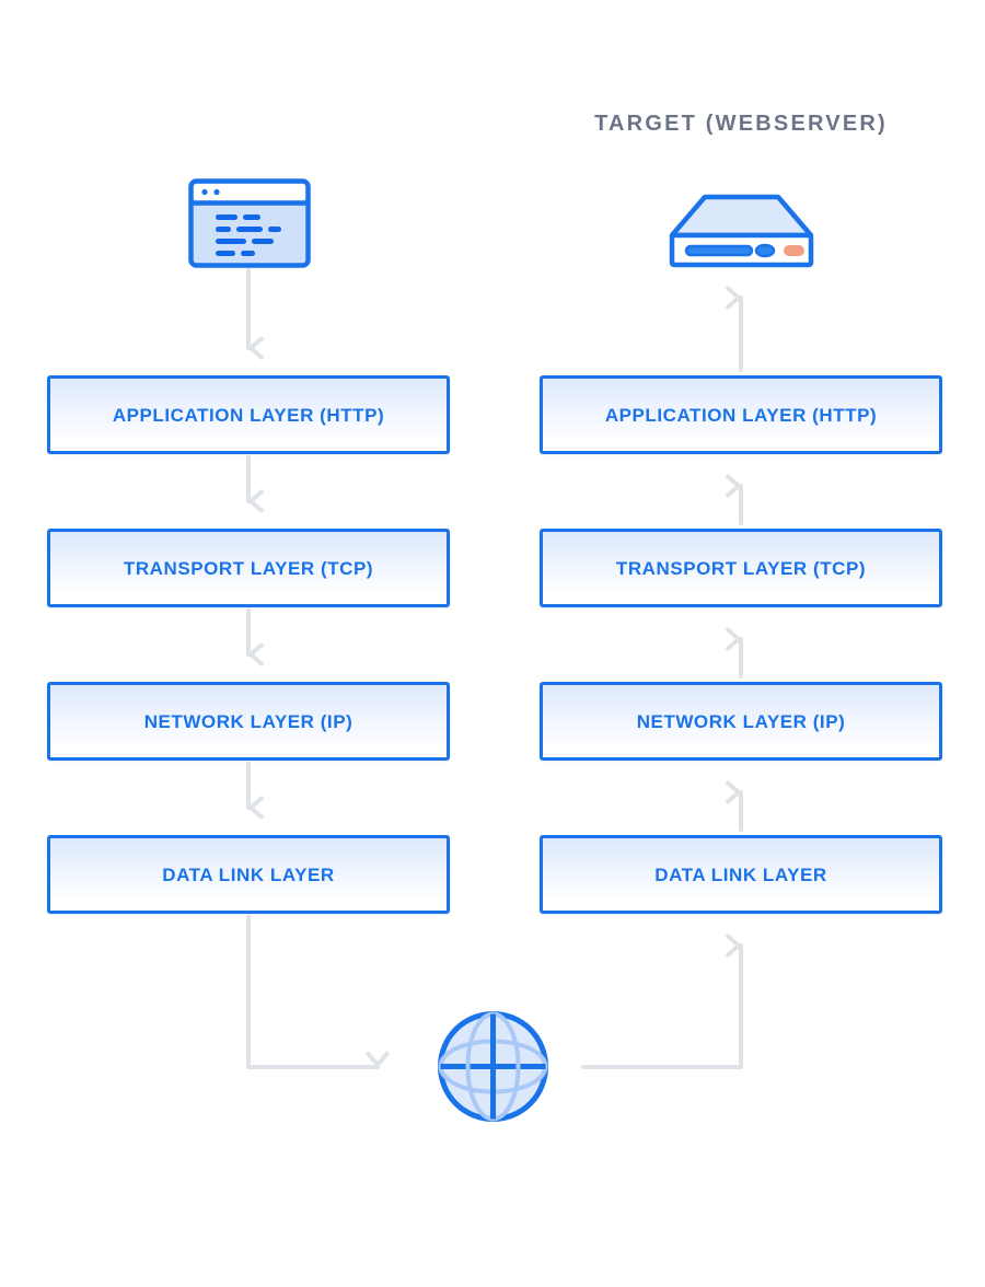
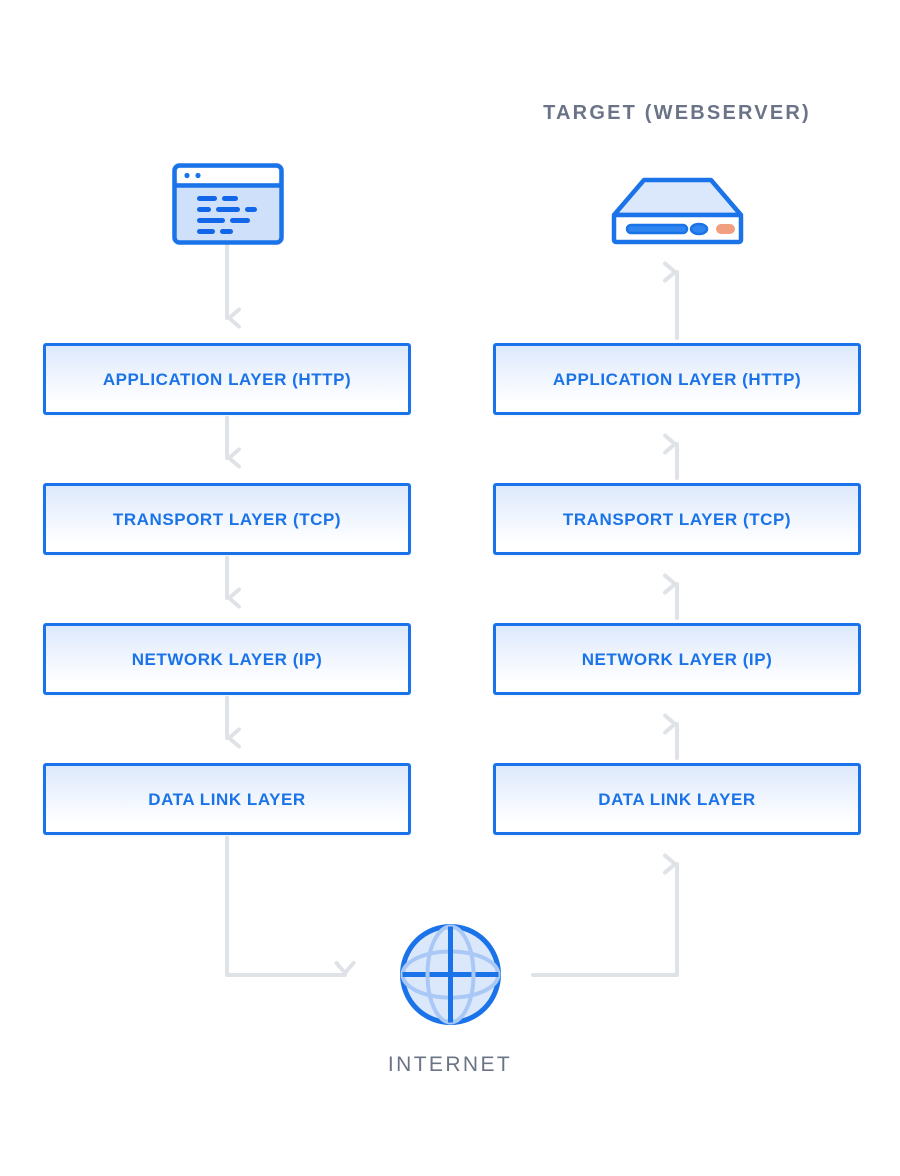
  TARGET (WEBSERVER)
  APPLICATION LAYER (HTTP)
  TRANSPORT LAYER (TCP)
  NETWORK LAYER (IP)
  DATA LINK LAYER
  APPLICATION LAYER (HTTP)
  TRANSPORT LAYER (TCP)
  NETWORK LAYER (IP)
  DATA LINK LAYER
+ INTERNET
